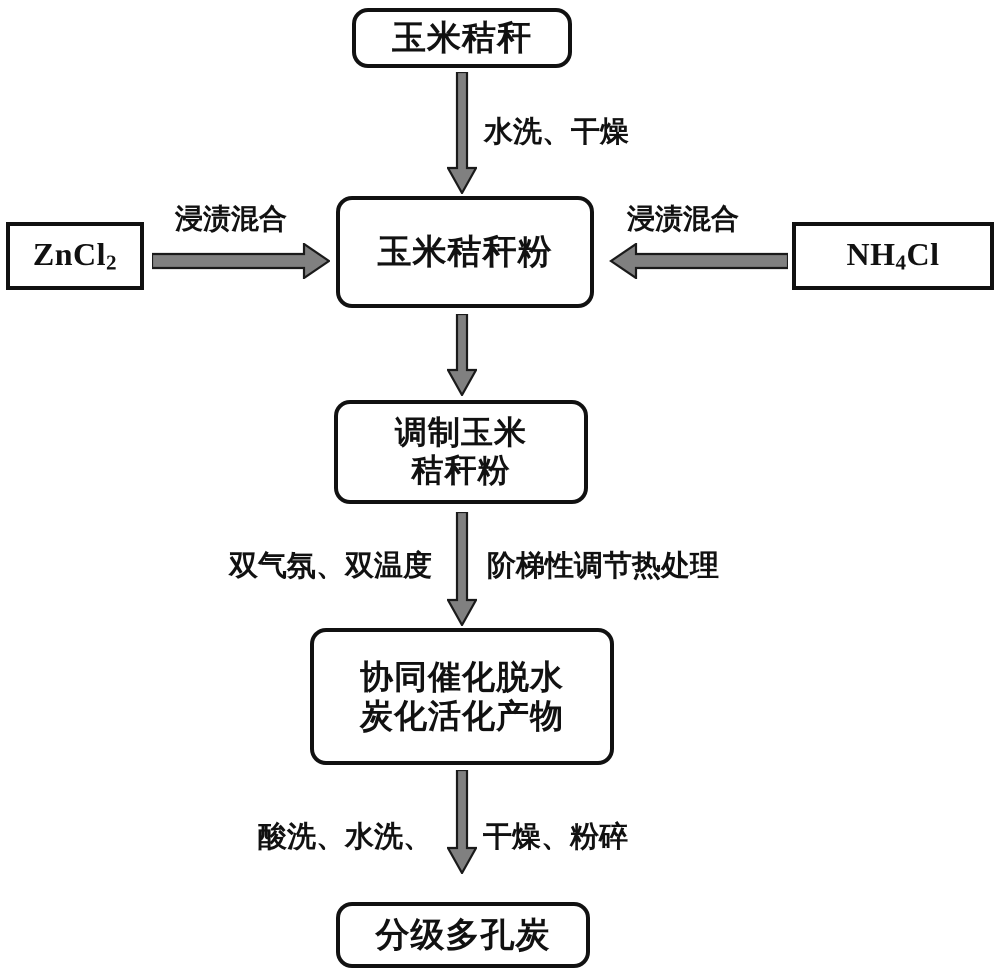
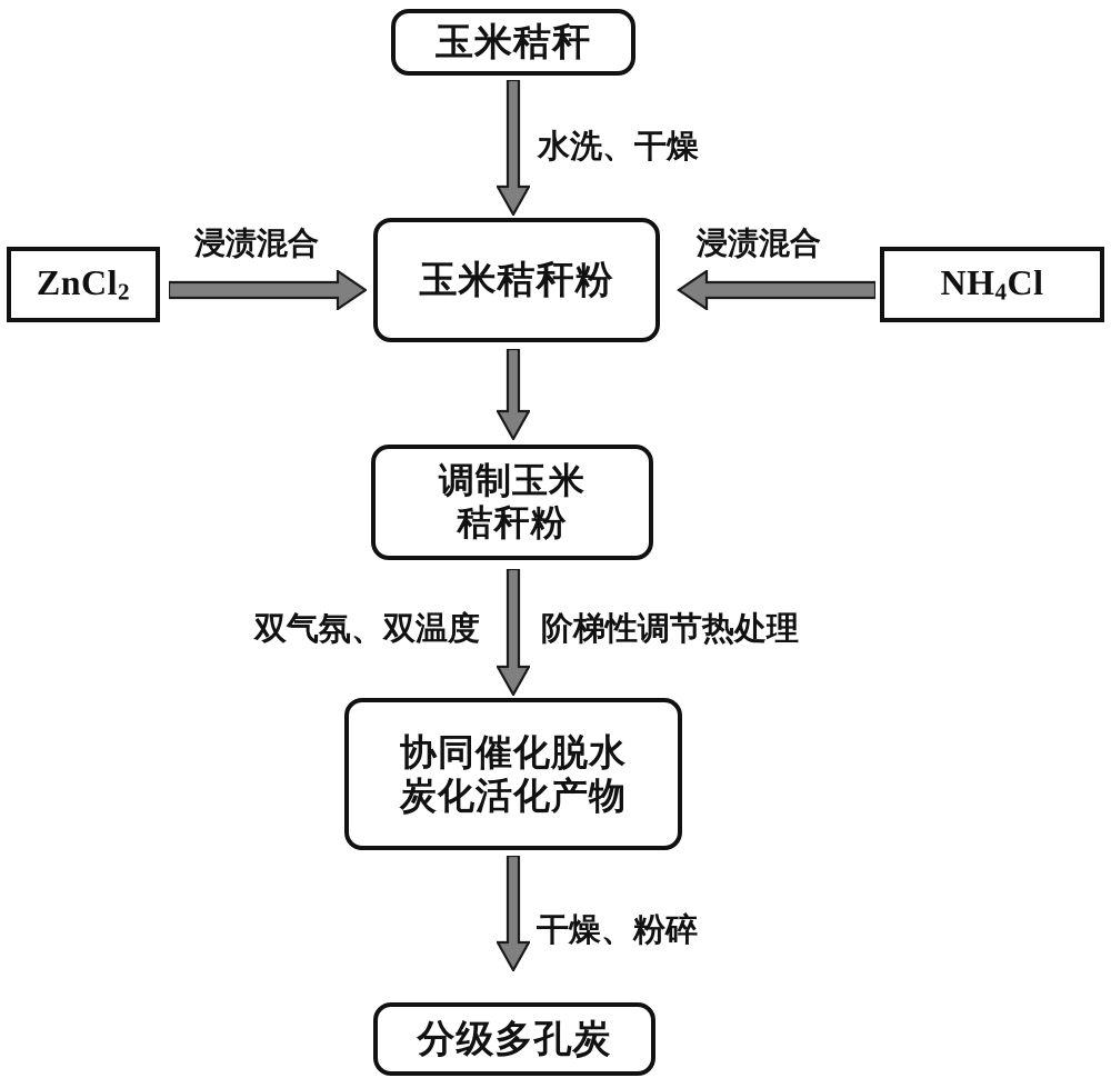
  玉米秸秆
  水洗、干燥
  玉米秸秆粉
  ZnCl2
  浸渍混合
  NH4Cl
  浸渍混合
  调制玉米
  秸秆粉
  双气氛、双温度
  阶梯性调节热处理
  协同催化脱水
  炭化活化产物
- 酸洗、水洗、
  干燥、粉碎
  分级多孔炭
